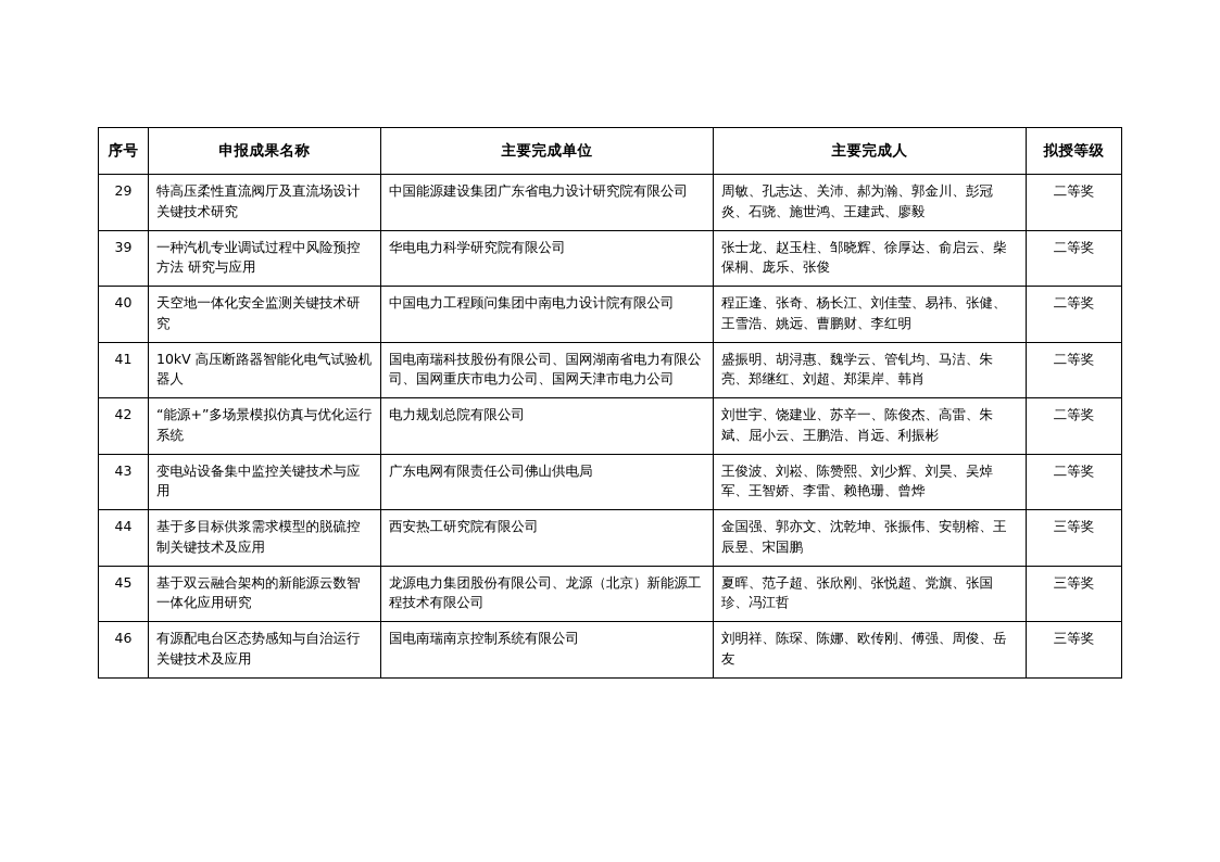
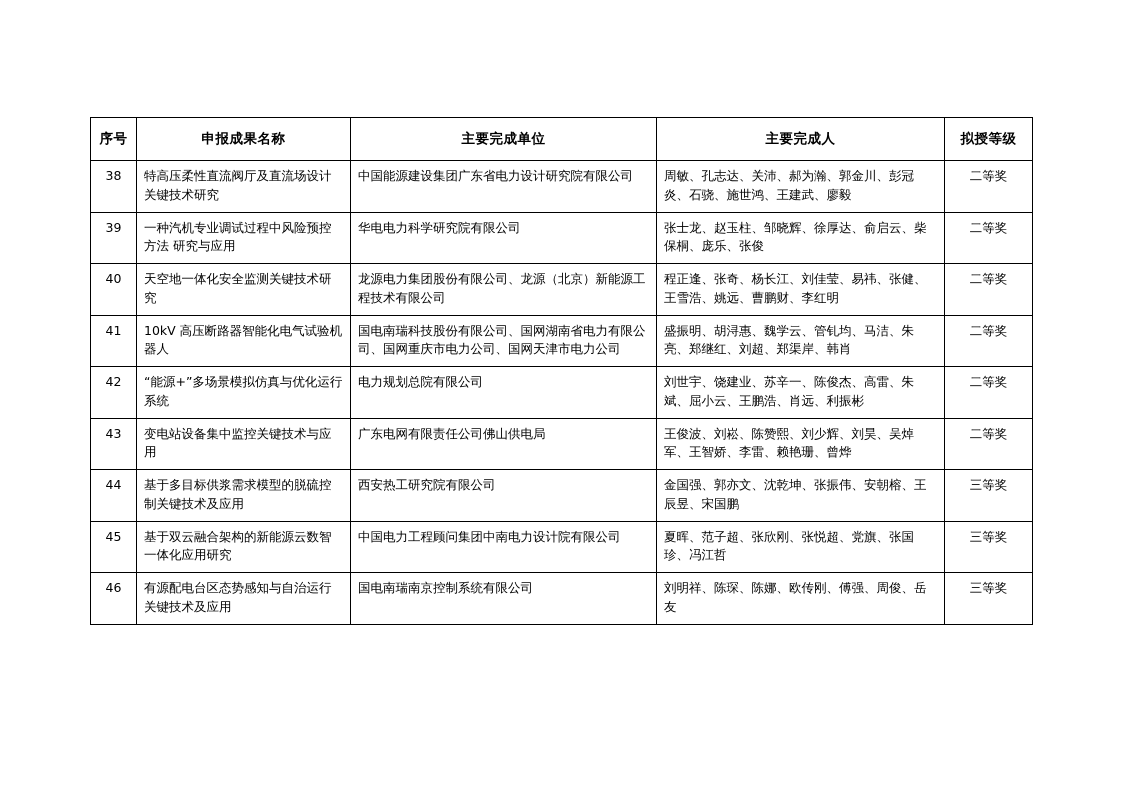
  序号	申报成果名称	主要完成单位	主要完成人	拟授等级
- 29	特高压柔性直流阀厅及直流场设计关键技术研究	中国能源建设集团广东省电力设计研究院有限公司	周敏、孔志达、关沛、郝为瀚、郭金川、彭冠炎、石骁、施世鸿、王建武、廖毅	二等奖
+ 38	特高压柔性直流阀厅及直流场设计关键技术研究	中国能源建设集团广东省电力设计研究院有限公司	周敏、孔志达、关沛、郝为瀚、郭金川、彭冠炎、石骁、施世鸿、王建武、廖毅	二等奖
  39	一种汽机专业调试过程中风险预控方法 研究与应用	华电电力科学研究院有限公司	张士龙、赵玉柱、邹晓辉、徐厚达、俞启云、柴保桐、庞乐、张俊	二等奖
- 40	天空地一体化安全监测关键技术研究	中国电力工程顾问集团中南电力设计院有限公司	程正逢、张奇、杨长江、刘佳莹、易祎、张健、王雪浩、姚远、曹鹏财、李红明	二等奖
+ 40	天空地一体化安全监测关键技术研究	龙源电力集团股份有限公司、龙源（北京）新能源工程技术有限公司	程正逢、张奇、杨长江、刘佳莹、易祎、张健、王雪浩、姚远、曹鹏财、李红明	二等奖
  41	10kV 高压断路器智能化电气试验机器人	国电南瑞科技股份有限公司、国网湖南省电力有限公司、国网重庆市电力公司、国网天津市电力公司	盛振明、胡浔惠、魏学云、管钆均、马洁、朱亮、郑继红、刘超、郑渠岸、韩肖	二等奖
  42	“能源+”多场景模拟仿真与优化运行系统	电力规划总院有限公司	刘世宇、饶建业、苏辛一、陈俊杰、高雷、朱斌、屈小云、王鹏浩、肖远、利振彬	二等奖
  43	变电站设备集中监控关键技术与应用	广东电网有限责任公司佛山供电局	王俊波、刘崧、陈赞熙、刘少辉、刘昊、吴焯军、王智娇、李雷、赖艳珊、曾烨	二等奖
  44	基于多目标供浆需求模型的脱硫控制关键技术及应用	西安热工研究院有限公司	金国强、郭亦文、沈乾坤、张振伟、安朝榕、王辰昱、宋国鹏	三等奖
- 45	基于双云融合架构的新能源云数智一体化应用研究	龙源电力集团股份有限公司、龙源（北京）新能源工程技术有限公司	夏晖、范子超、张欣刚、张悦超、党旗、张国珍、冯江哲	三等奖
+ 45	基于双云融合架构的新能源云数智一体化应用研究	中国电力工程顾问集团中南电力设计院有限公司	夏晖、范子超、张欣刚、张悦超、党旗、张国珍、冯江哲	三等奖
  46	有源配电台区态势感知与自治运行关键技术及应用	国电南瑞南京控制系统有限公司	刘明祥、陈琛、陈娜、欧传刚、傅强、周俊、岳友	三等奖
